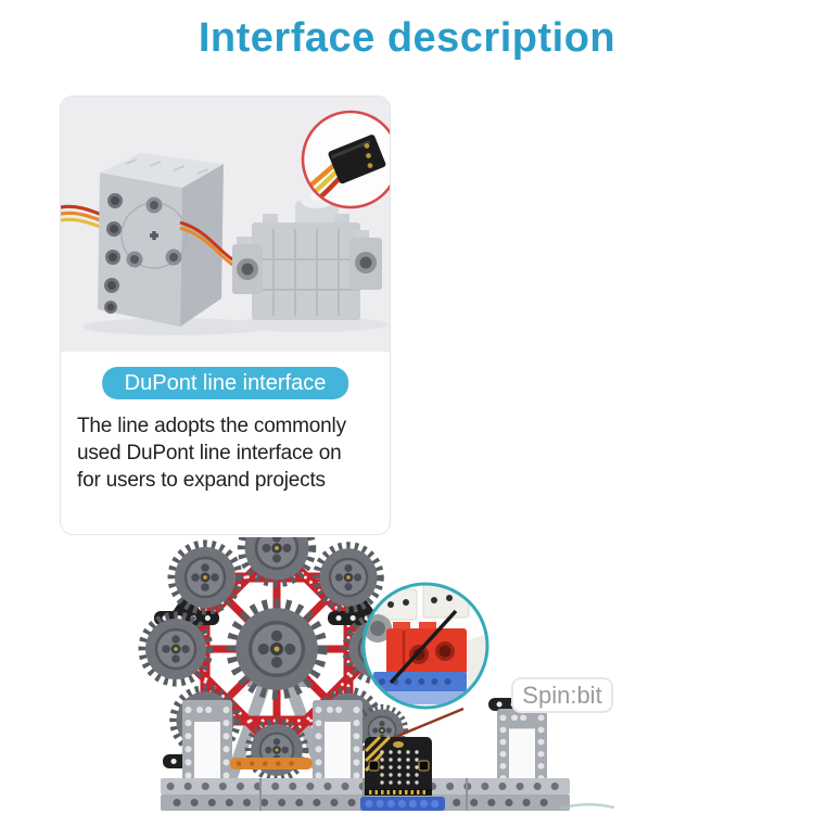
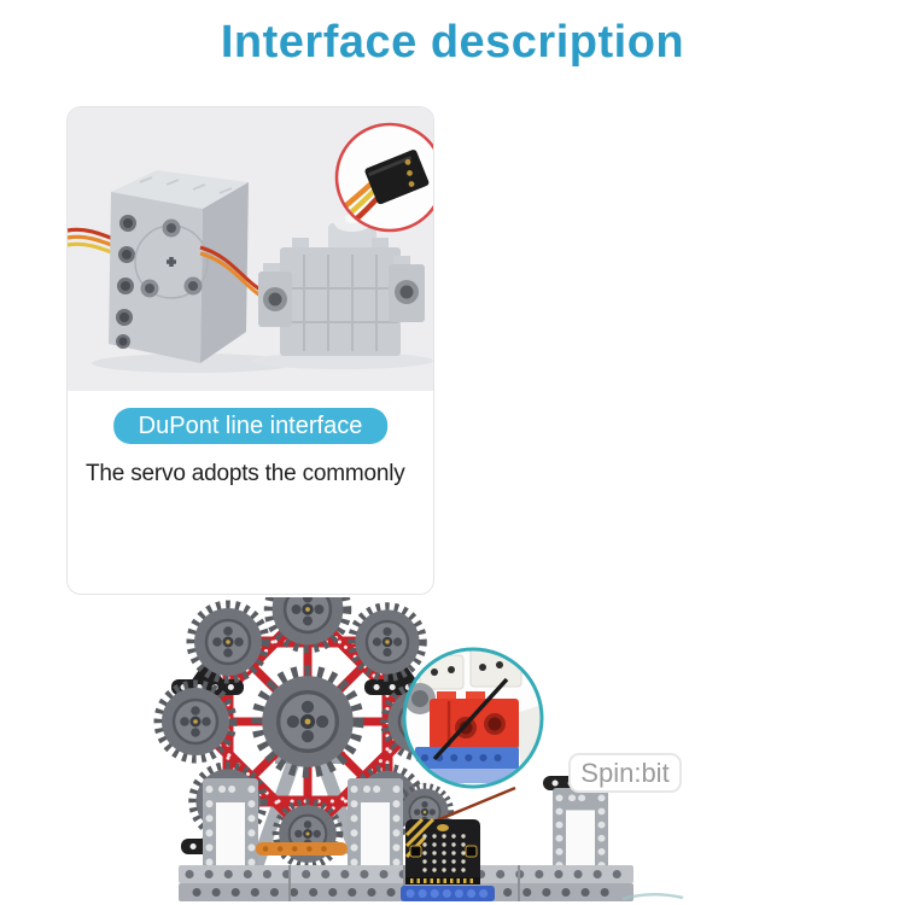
  Interface description
  DuPont line interface
- The line adopts the commonly
+ The servo adopts the commonly
- used DuPont line interface on
- for users to expand projects
  Spin:bit
